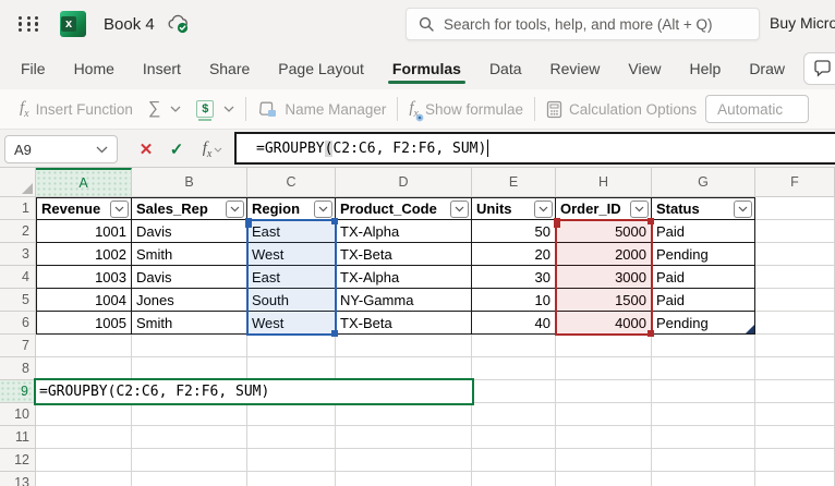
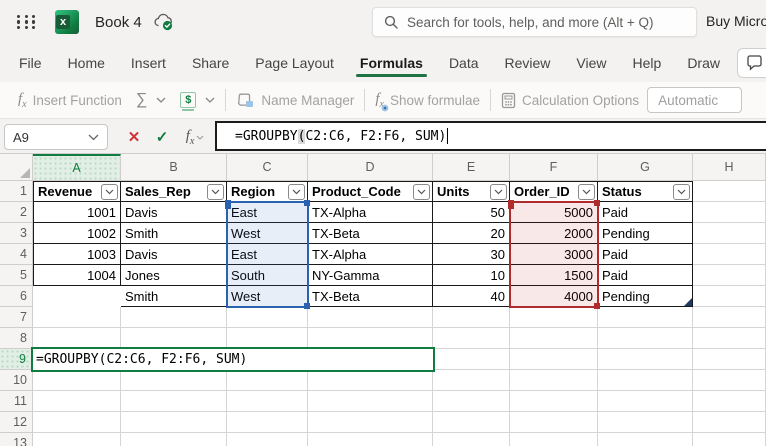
  x
  Book 4
  Search for tools, help, and more (Alt + Q)
  Buy Micro
  File
  Home
  Insert
  Share
  Page Layout
  Formulas
  Data
  Review
  View
  Help
  Draw
  fx
  Insert Function
  ∑
  $
  Name Manager
  fx
  Show formulae
  Calculation Options
  Automatic
  A9
  ✕
  ✓
  fx
  =GROUPBY
  (
  C2:C6, F2:F6, SUM)
  A
  B
  C
  D
  E
- H
+ F
  G
- F
+ H
  1
  2
  3
  4
  5
  6
  7
  8
  9
  10
  11
  12
  13
  Revenue
  Sales_Rep
  Region
  Product_Code
  Units
  Order_ID
  Status
  1001
  Davis
  East
  TX-Alpha
  50
  5000
  Paid
  1002
  Smith
  West
  TX-Beta
  20
  2000
  Pending
  1003
  Davis
  East
  TX-Alpha
  30
  3000
  Paid
  1004
  Jones
  South
  NY-Gamma
  10
  1500
  Paid
- 1005
  Smith
  West
  TX-Beta
  40
  4000
  Pending
  =GROUPBY(C2:C6, F2:F6, SUM)
